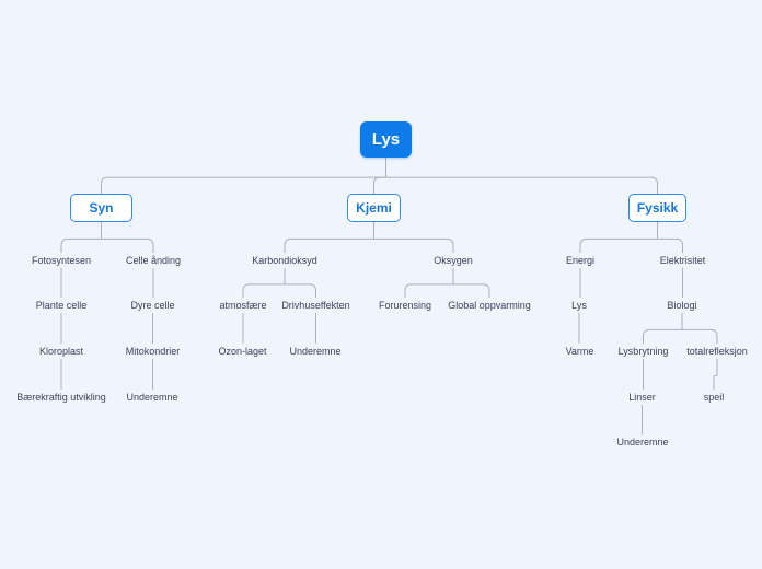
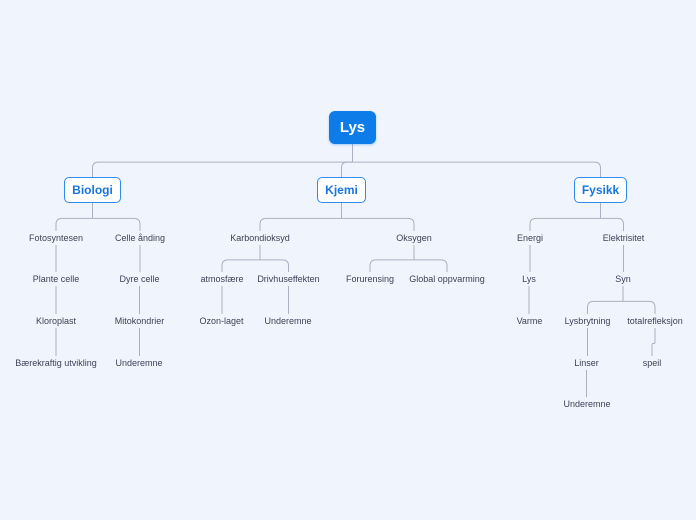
  Lys
- Syn
+ Biologi
  Kjemi
  Fysikk
  Fotosyntesen
  Celle ånding
  Plante celle
  Dyre celle
  Kloroplast
  Mitokondrier
  Bærekraftig utvikling
  Underemne
  Karbondioksyd
  Oksygen
  atmosfære
  Drivhuseffekten
  Ozon-laget
  Underemne
  Forurensing
  Global oppvarming
  Energi
  Elektrisitet
  Lys
- Biologi
+ Syn
  Varme
  Lysbrytning
  totalrefleksjon
  Linser
  speil
  Underemne
